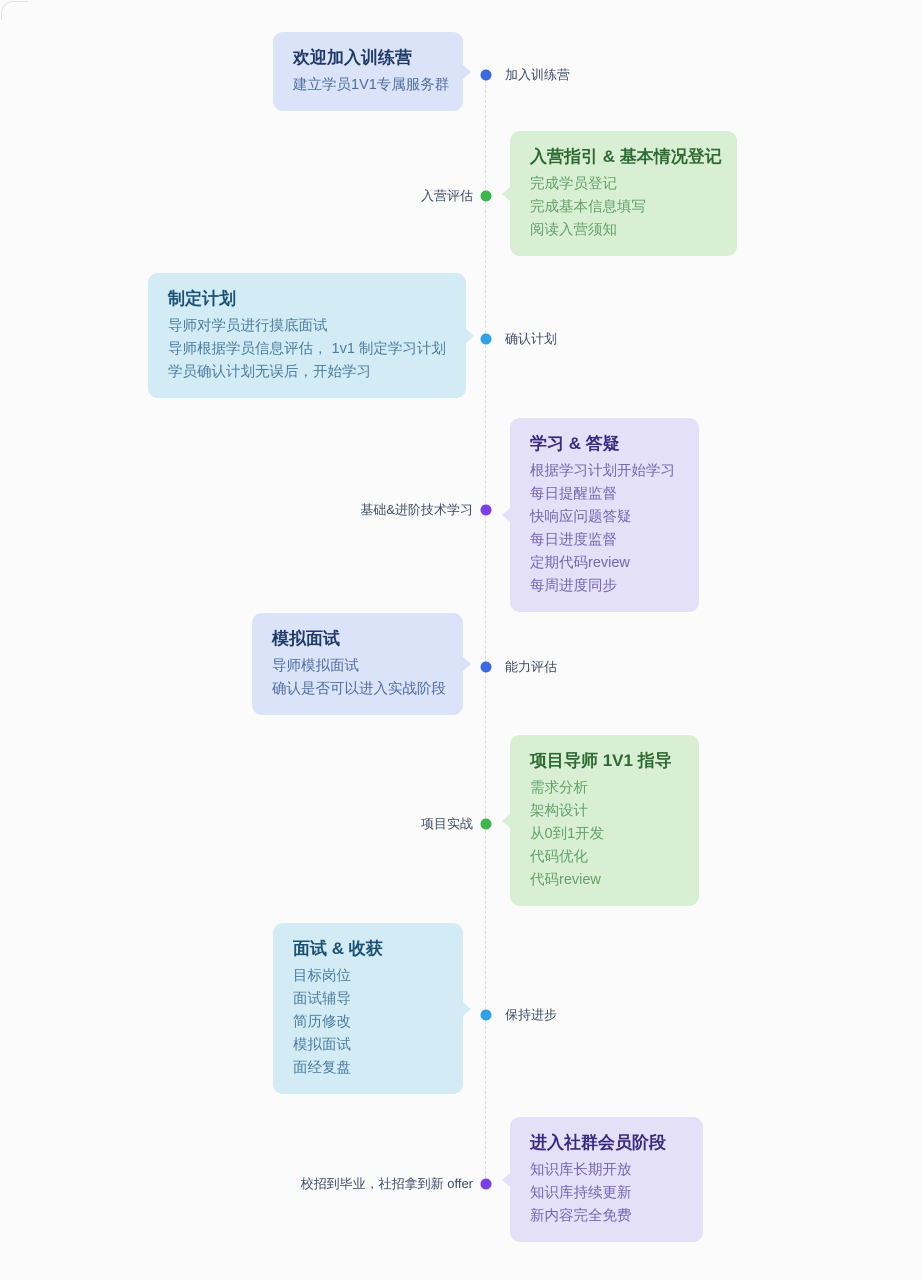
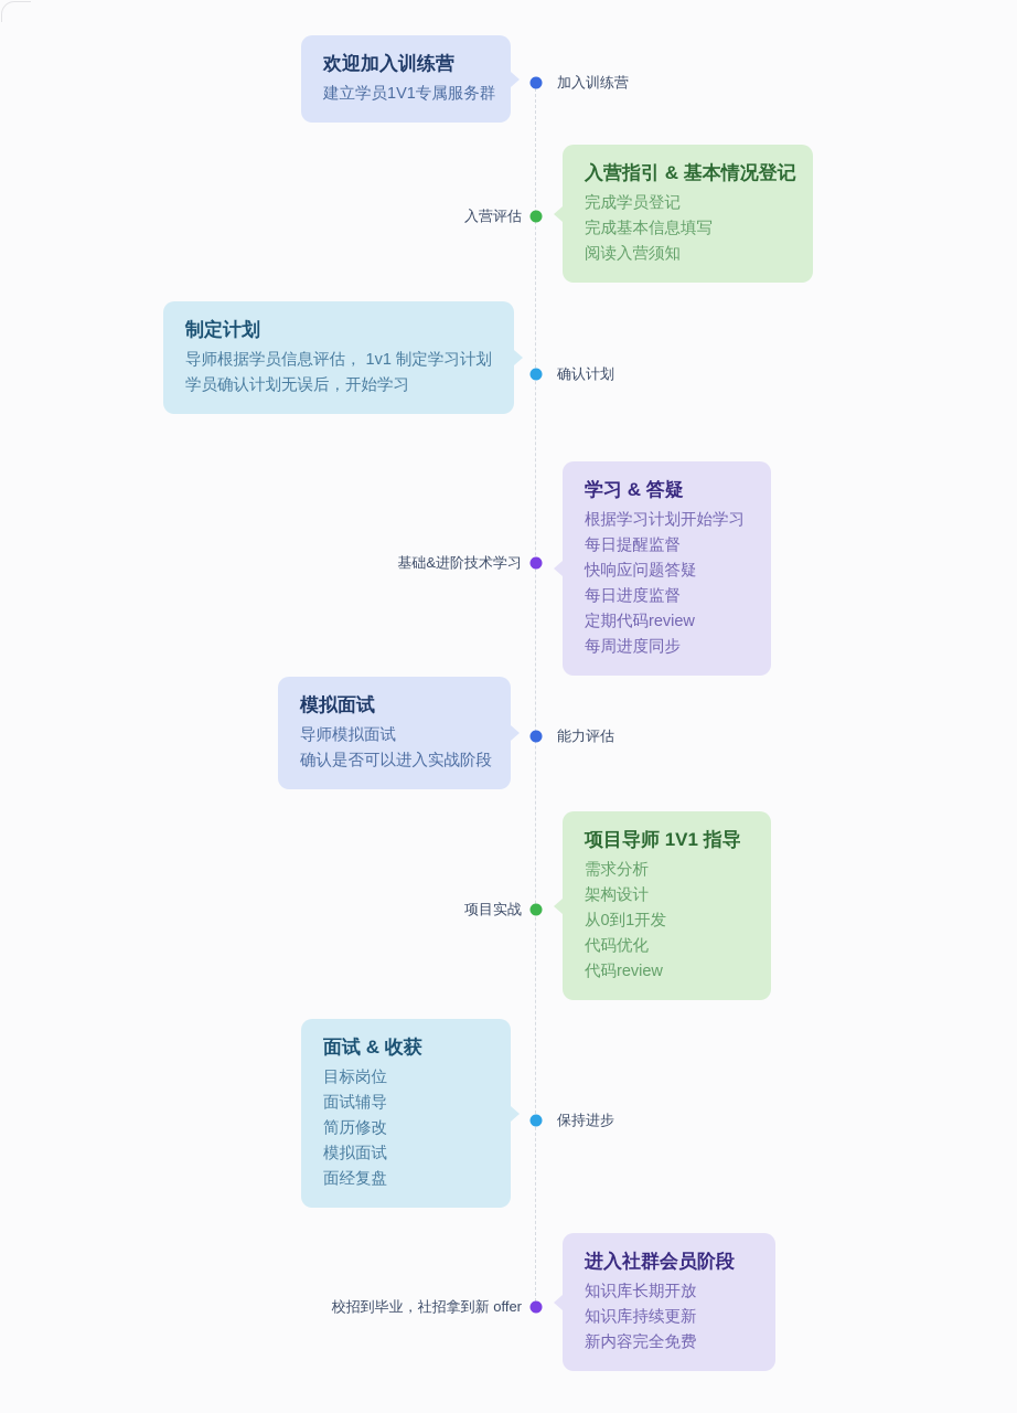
  欢迎加入训练营
  建立学员1V1专属服务群
  加入训练营
  入营指引 & 基本情况登记
  完成学员登记
  完成基本信息填写
  阅读入营须知
  入营评估
  制定计划
- 导师对学员进行摸底面试
  导师根据学员信息评估， 1v1 制定学习计划
  学员确认计划无误后，开始学习
  确认计划
  学习 & 答疑
  根据学习计划开始学习
  每日提醒监督
  快响应问题答疑
  每日进度监督
  定期代码review
  每周进度同步
  基础&进阶技术学习
  模拟面试
  导师模拟面试
  确认是否可以进入实战阶段
  能力评估
  项目导师 1V1 指导
  需求分析
  架构设计
  从0到1开发
  代码优化
  代码review
  项目实战
  面试 & 收获
  目标岗位
  面试辅导
  简历修改
  模拟面试
  面经复盘
  保持进步
  进入社群会员阶段
  知识库长期开放
  知识库持续更新
  新内容完全免费
  校招到毕业，社招拿到新 offer
